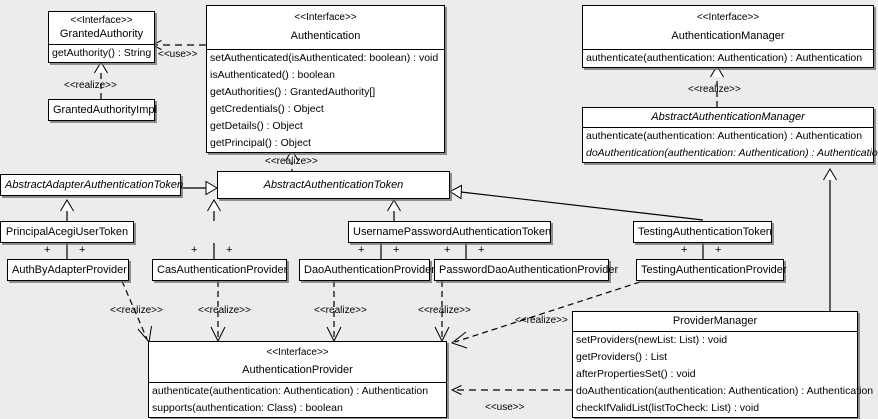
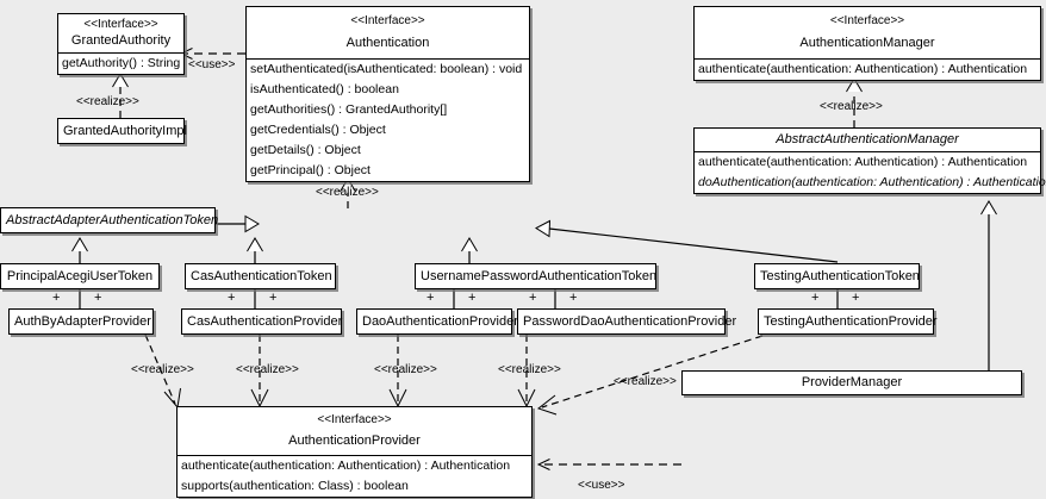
  <<Interface>>
  GrantedAuthority
  getAuthority() : String
  GrantedAuthorityImpl
  <<Interface>>
  Authentication
  setAuthenticated(isAuthenticated: boolean) : void
  isAuthenticated() : boolean
  getAuthorities() : GrantedAuthority[]
  getCredentials() : Object
  getDetails() : Object
  getPrincipal() : Object
  <<Interface>>
  AuthenticationManager
  authenticate(authentication: Authentication) : Authentication
  AbstractAuthenticationManager
  authenticate(authentication: Authentication) : Authentication
  doAuthentication(authentication: Authentication) : Authenticatio
  AbstractAdapterAuthenticationToken
- AbstractAuthenticationToken
  PrincipalAcegiUserToken
+ CasAuthenticationToken
  UsernamePasswordAuthenticationToken
  TestingAuthenticationToken
  AuthByAdapterProvider
  CasAuthenticationProvider
  DaoAuthenticationProvide
  PasswordDaoAuthenticationProvider
  TestingAuthenticationProvider
  <<Interface>>
  AuthenticationProvider
  authenticate(authentication: Authentication) : Authentication
  supports(authentication: Class) : boolean
  ProviderManager
- setProviders(newList: List) : void
- getProviders() : List
- afterPropertiesSet() : void
- doAuthentication(authentication: Authentication) : Authentication
- checkIfValidList(listToCheck: List) : void
  <<use>>
  <<realize>>
  <<realize>>
  <<realize>>
  <<realize>>
  <<realize>>
  <<realize>>
  <<realize>>
  <<realize>>
  <<use>>
  +
  +
  +
  +
  +
  +
  +
  +
  +
  +
